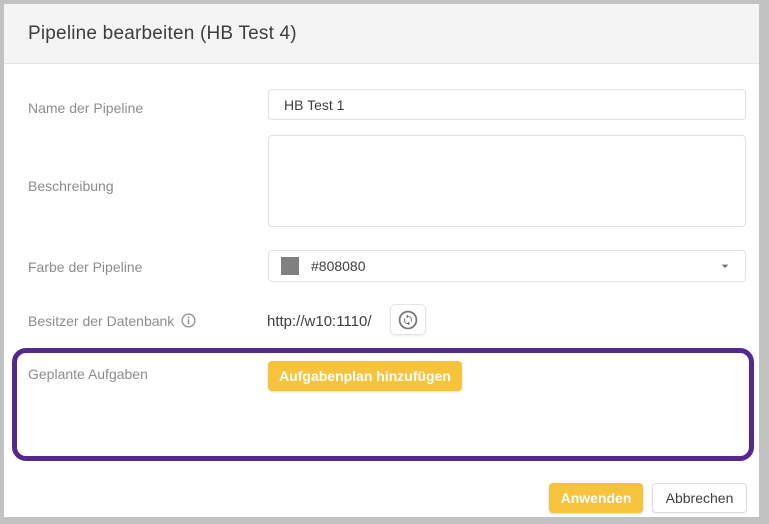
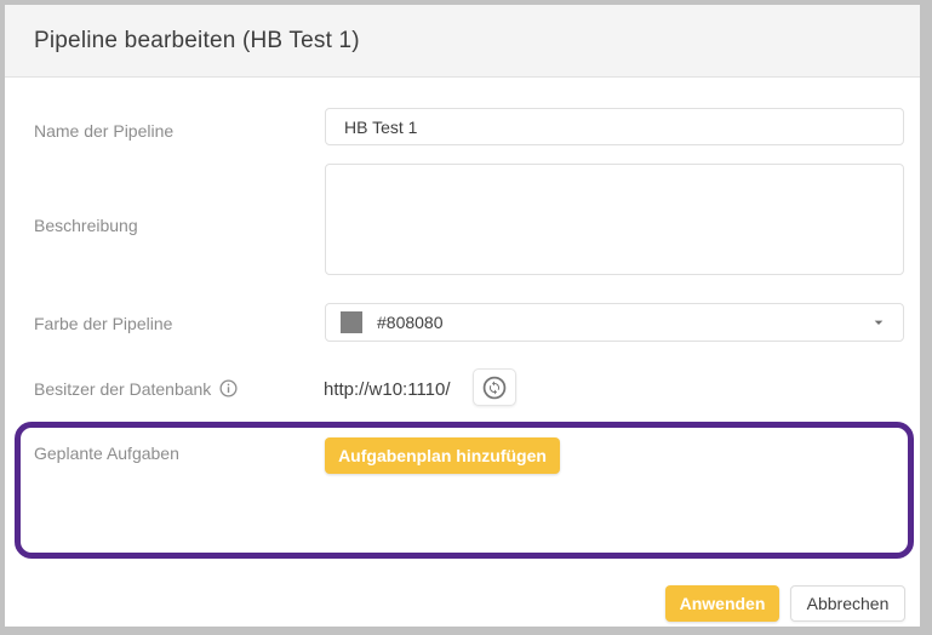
- Pipeline bearbeiten (HB Test 4)
+ Pipeline bearbeiten (HB Test 1)
  Name der Pipeline
  HB Test 1
  Beschreibung
  Farbe der Pipeline
  #808080
  Besitzer der Datenbank
  http://w10:1110/
  Geplante Aufgaben
  Aufgabenplan hinzufügen
  Anwenden
  Abbrechen
